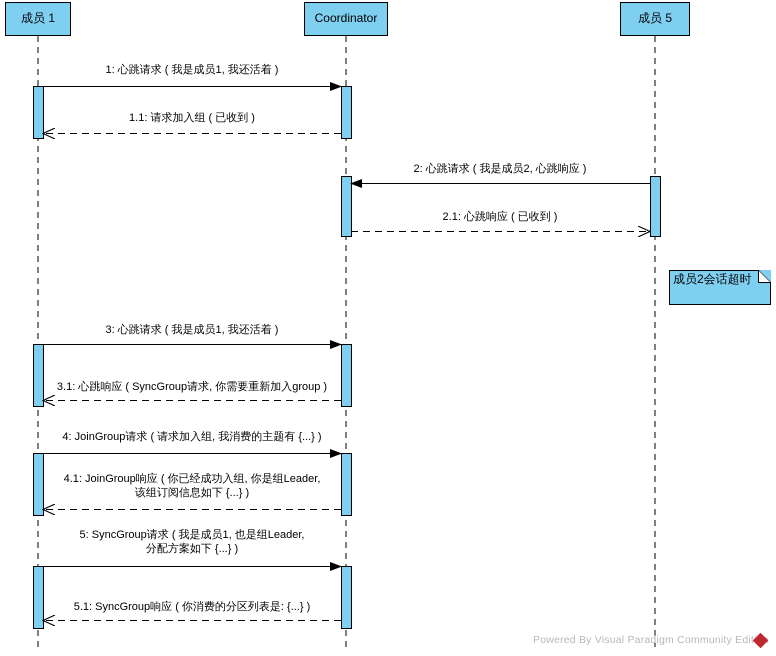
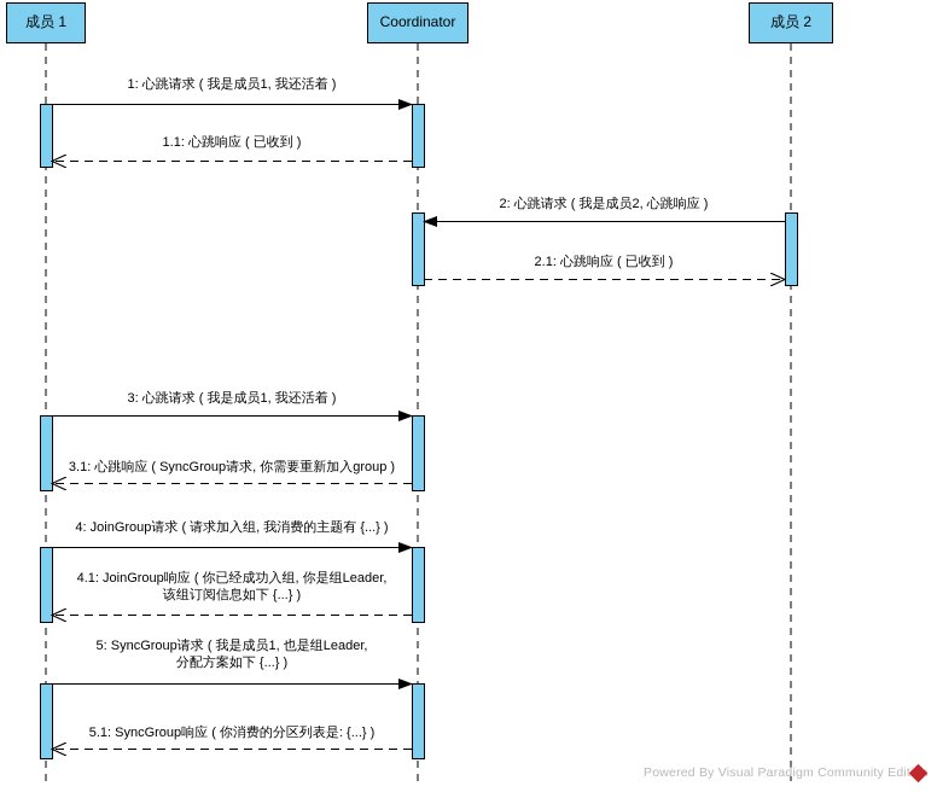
  成员 1
  Coordinator
- 成员 5
+ 成员 2
  1: 心跳请求 ( 我是成员1, 我还活着 )
- 1.1: 请求加入组 ( 已收到 )
+ 1.1: 心跳响应 ( 已收到 )
  2: 心跳请求 ( 我是成员2, 心跳响应 )
  2.1: 心跳响应 ( 已收到 )
  3: 心跳请求 ( 我是成员1, 我还活着 )
  3.1: 心跳响应 ( SyncGroup请求, 你需要重新加入group )
  4: JoinGroup请求 ( 请求加入组, 我消费的主题有 {...} )
  4.1: JoinGroup响应 ( 你已经成功入组, 你是组Leader,
  该组订阅信息如下 {...} )
  5: SyncGroup请求 ( 我是成员1, 也是组Leader,
  分配方案如下 {...} )
  5.1: SyncGroup响应 ( 你消费的分区列表是: {...} )
- 成员2会话超时
  Powered By Visual Paradigm Community Edi
